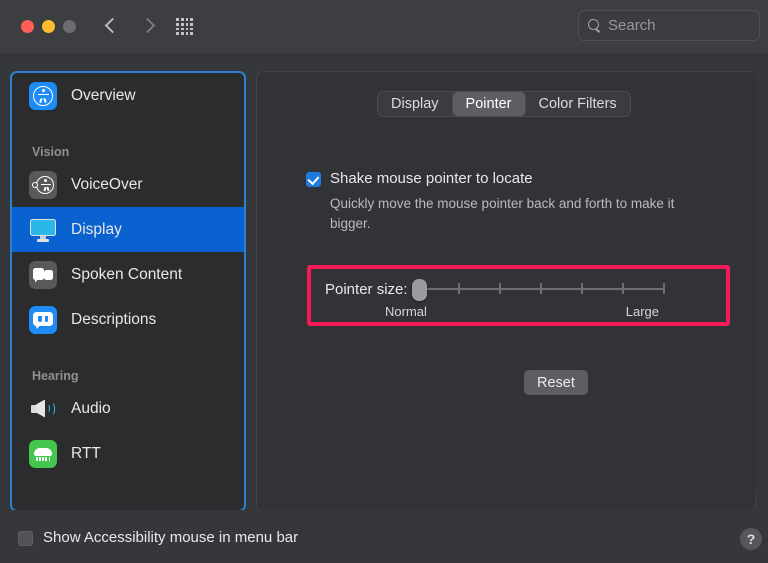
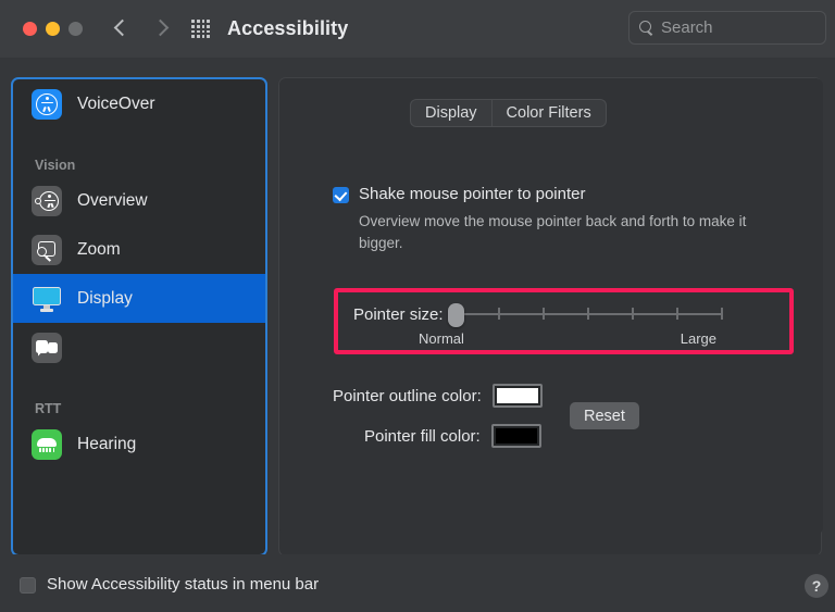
+ Accessibility
  Search
- Overview
+ VoiceOver
  Vision
- VoiceOver
+ Overview
+ Zoom
  Display
- Spoken Content
- Descriptions
- Hearing
+ RTT
- Audio
- RTT
+ Hearing
  Display
- Pointer
  Color Filters
- Shake mouse pointer to locate
+ Shake mouse pointer to pointer
- Quickly move the mouse pointer back and forth to make it bigger.
+ Overview move the mouse pointer back and forth to make it bigger.
  Pointer size:
  Normal
  Large
+ Pointer outline color:
+ Pointer fill color:
  Reset
- Show Accessibility mouse in menu bar
+ Show Accessibility status in menu bar
  ?
